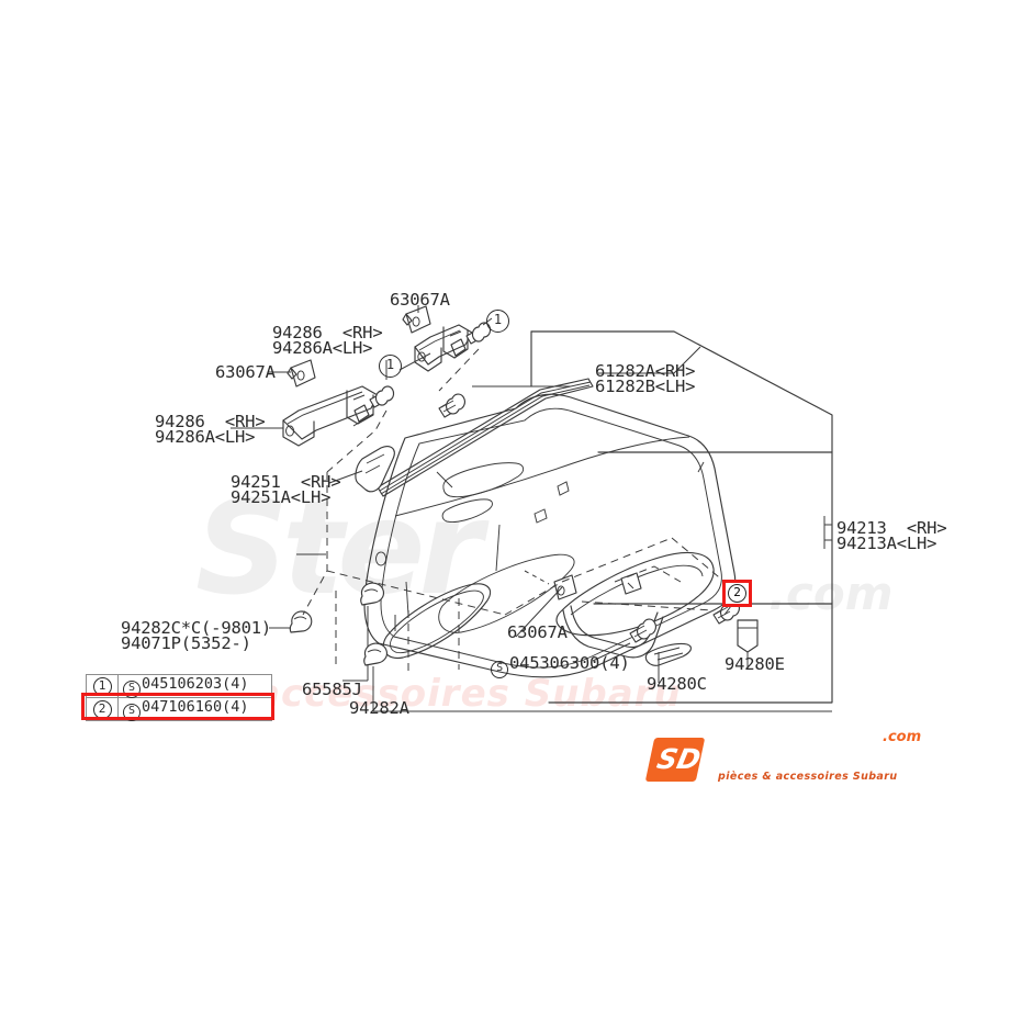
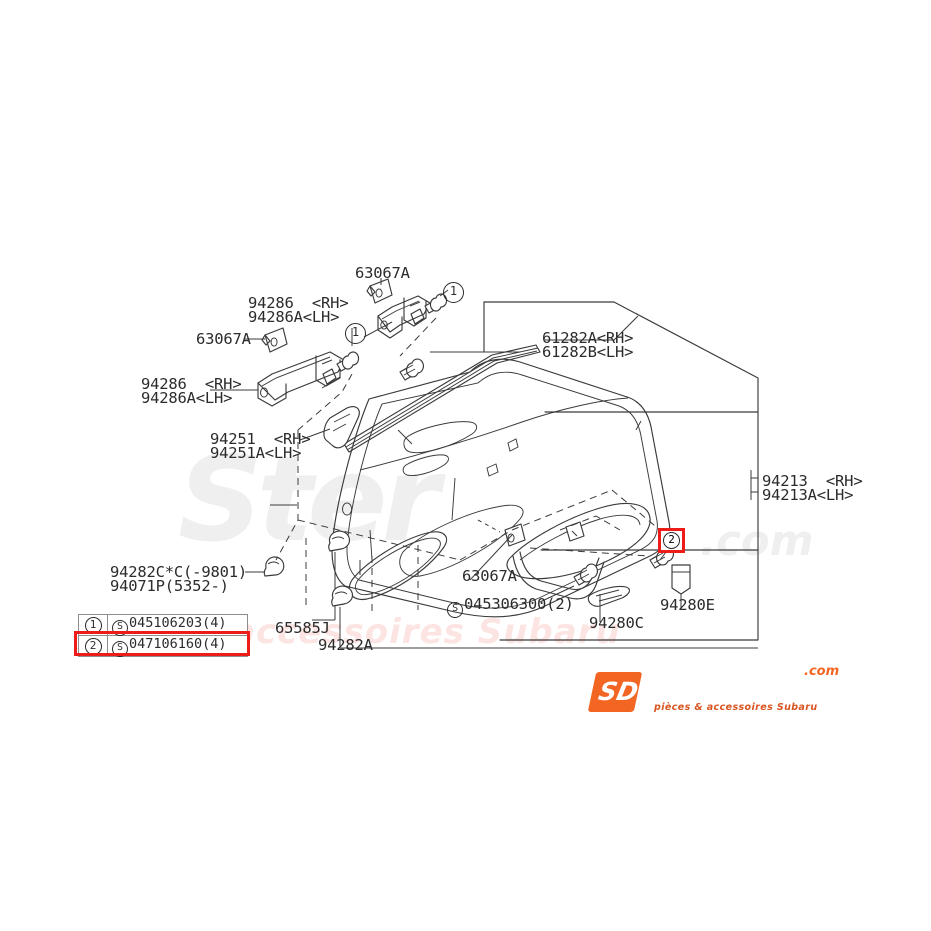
  Ster
  .com
  ccessoires Subaru
  63067A
  94286 <RH>
  94286A<LH>
  63067A
  94286 <RH>
  94286A<LH>
  94251 <RH>
  94251A<LH>
  61282A<RH>
  61282B<LH>
  94213 <RH>
  94213A<LH>
  94282C*C(-9801)
  94071P(5352-)
  65585J
  94282A
  63067A
- S 045306300(4)
+ S 045306300(2)
  94280C
  94280E
  1
  1
  2
  1
  S 045106203(4)
  2
  S 047106160(4)
  .com
  pièces & accessoires Subaru
